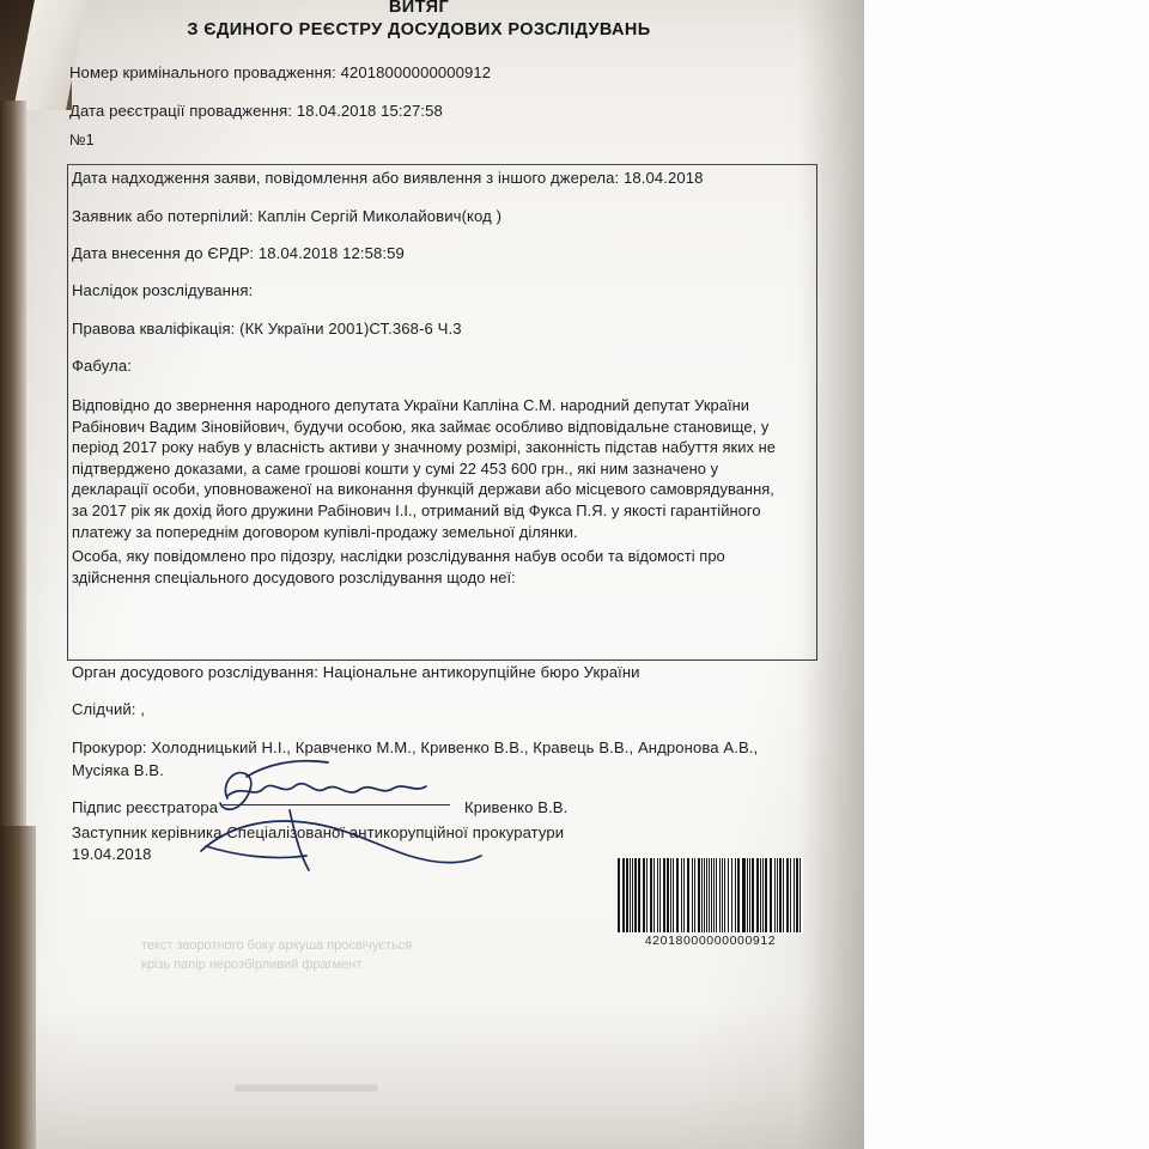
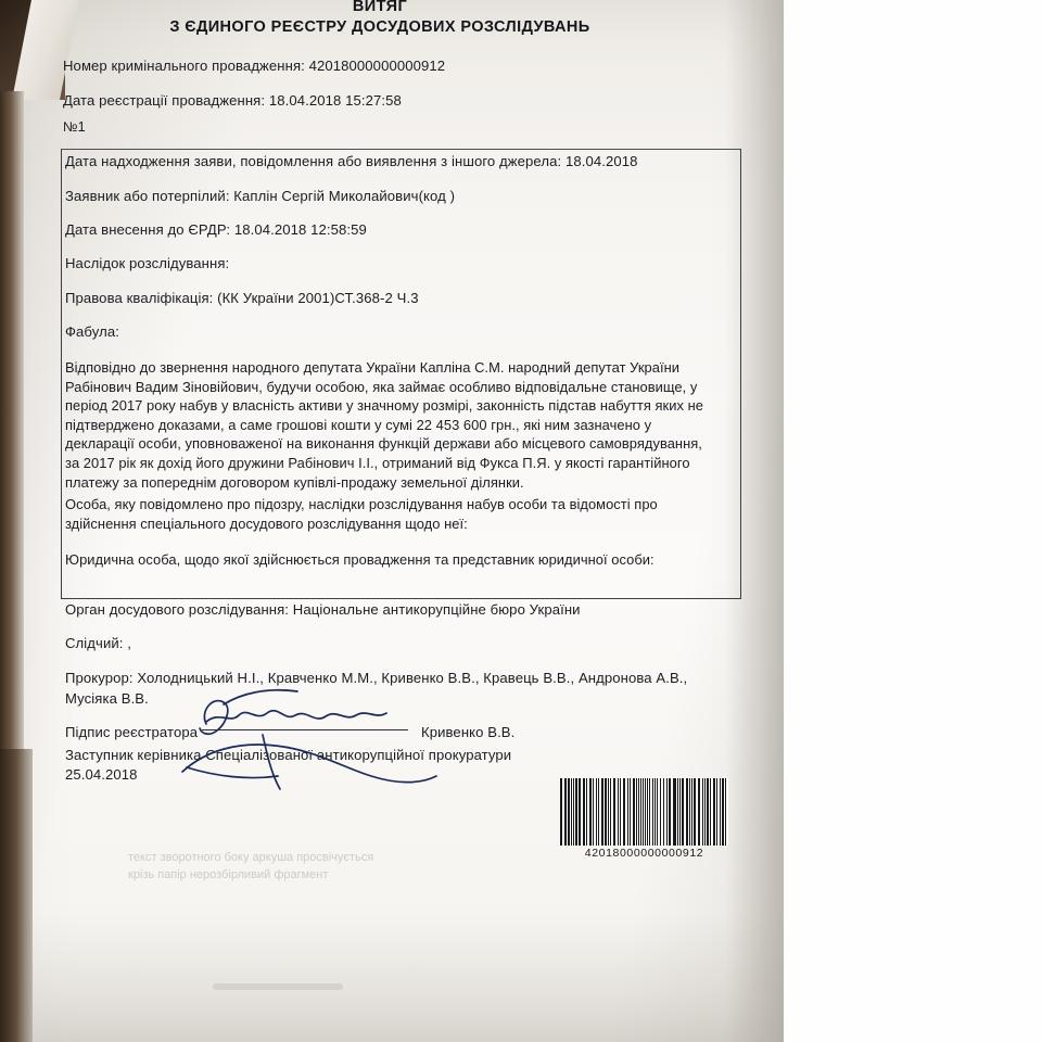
  ВИТЯГ
  З ЄДИНОГО РЕЄСТРУ ДОСУДОВИХ РОЗСЛІДУВАНЬ
  Номер кримінального провадження: 42018000000000912
  Дата реєстрації провадження: 18.04.2018 15:27:58
  №1
  Дата надходження заяви, повідомлення або виявлення з іншого джерела: 18.04.2018
  Заявник або потерпілий: Каплін Сергій Миколайович(код )
  Дата внесення до ЄРДР: 18.04.2018 12:58:59
  Наслідок розслідування:
- Правова кваліфікація: (КК України 2001)СТ.368-6 Ч.3
+ Правова кваліфікація: (КК України 2001)СТ.368-2 Ч.3
  Фабула:
  Відповідно до звернення народного депутата України Капліна С.М. народний депутат України Рабінович Вадим Зіновійович, будучи особою, яка займає особливо відповідальне становище, у період 2017 року набув у власність активи у значному розмірі, законність підстав набуття яких не підтверджено доказами, а саме грошові кошти у сумі 22 453 600 грн., які ним зазначено у декларації особи, уповноваженої на виконання функцій держави або місцевого самоврядування, за 2017 рік як дохід його дружини Рабінович І.І., отриманий від Фукса П.Я. у якості гарантійного платежу за попереднім договором купівлі-продажу земельної ділянки.
  Особа, яку повідомлено про підозру, наслідки розслідування набув особи та відомості про здійснення спеціального досудового розслідування щодо неї:
+ Юридична особа, щодо якої здійснюється провадження та представник юридичної особи:
  Орган досудового розслідування: Національне антикорупційне бюро України
  Слідчий: ,
  Прокурор: Холодницький Н.І., Кравченко М.М., Кривенко В.В., Кравець В.В., Андронова А.В.,
  Мусіяка В.В.
  Підпис реєстратора
  Кривенко В.В.
  Заступник керівника Спеціалізованої антикорупційної прокуратури
- 19.04.2018
+ 25.04.2018
  42018000000000912
  текст зворотного боку аркуша просвічується крізь папір нерозбірливий фрагмент
